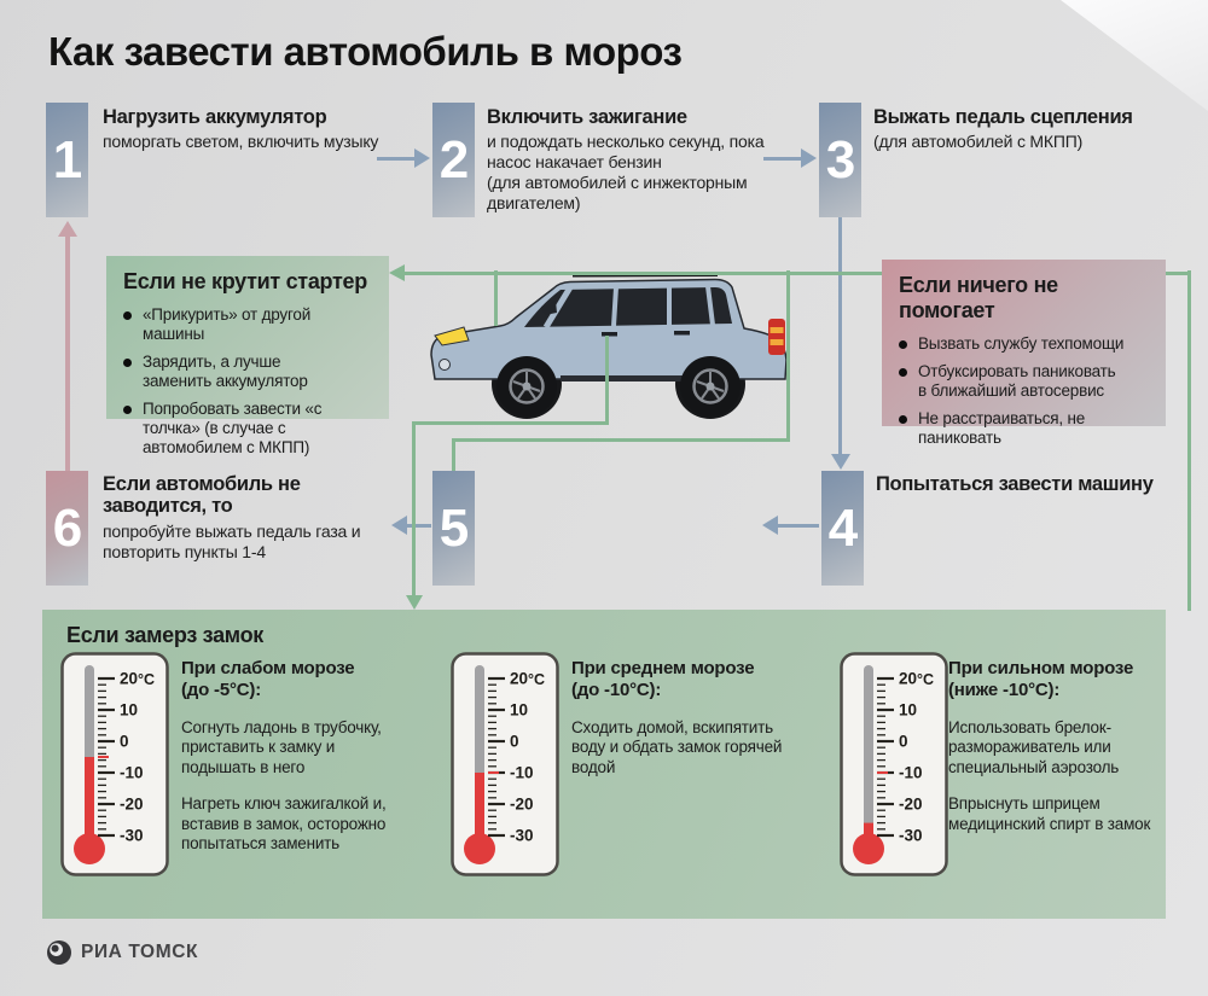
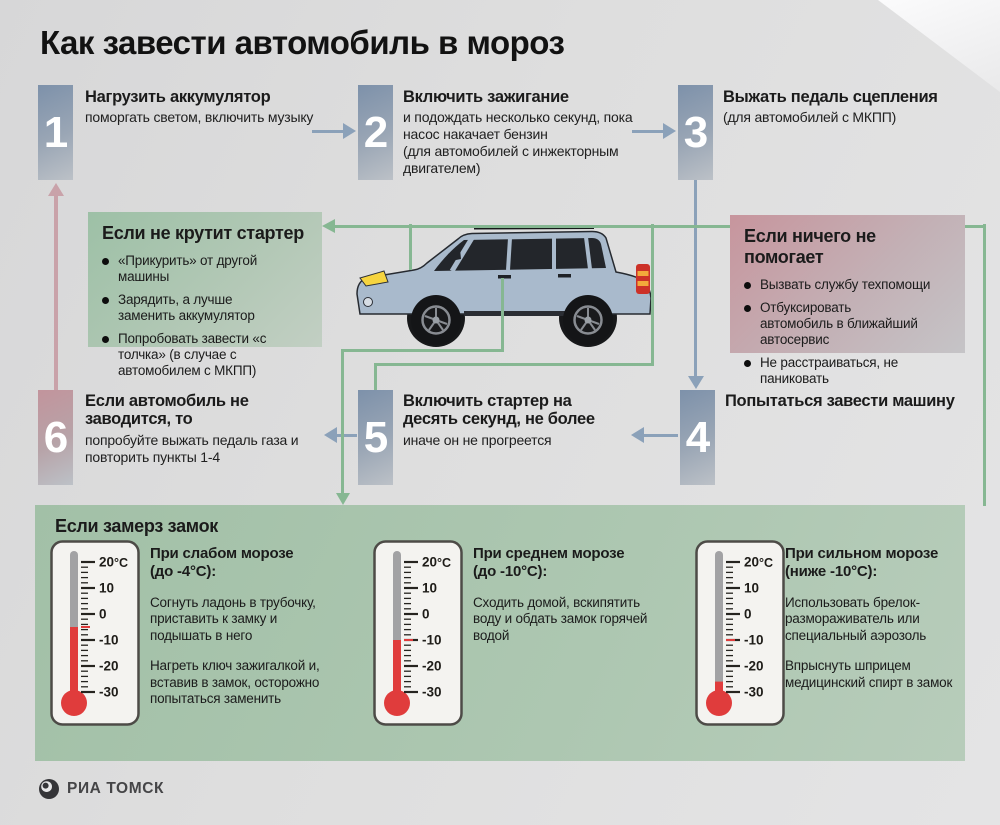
  Как завести автомобиль в мороз
  1
  2
  3
  4
  5
  6
  Нагрузить аккумулятор
  поморгать светом, включить музыку
  Включить зажигание
  и подождать несколько секунд, пока насос накачает бензин
  (для автомобилей с инжекторным двигателем)
  Выжать педаль сцепления
  (для автомобилей с МКПП)
  Попытаться завести машину
+ Включить стартер на десять секунд, не более
+ иначе он не прогреется
  Если автомобиль не заводится, то
  попробуйте выжать педаль газа и повторить пункты 1-4
  Если не крутит стартер
  «Прикурить» от другой машины
  Зарядить, а лучше заменить аккумулятор
  Попробовать завести «с толчка» (в случае с автомобилем с МКПП)
  Если ничего не помогает
  Вызвать службу техпомощи
- Отбуксировать паниковать в ближайший автосервис
+ Отбуксировать автомобиль в ближайший автосервис
  Не расстраиваться, не паниковать
  Если замерз замок
  20
  10
  0
  -10
  -20
  -30
  °C
  20
  10
  0
  -10
  -20
  -30
  °C
  20
  10
  0
  -10
  -20
  -30
  °C
- При слабом морозе (до -5°С):
+ При слабом морозе (до -4°С):
  Согнуть ладонь в трубочку, приставить к замку и подышать в него
  Нагреть ключ зажигалкой и, вставив в замок, осторожно попытаться заменить
  При среднем морозе (до -10°С):
  Сходить домой, вскипятить воду и обдать замок горячей водой
  При сильном морозе (ниже -10°С):
  Использовать брелок-размораживатель или специальный аэрозоль
  Впрыснуть шприцем медицинский спирт в замок
  РИА ТОМСК
